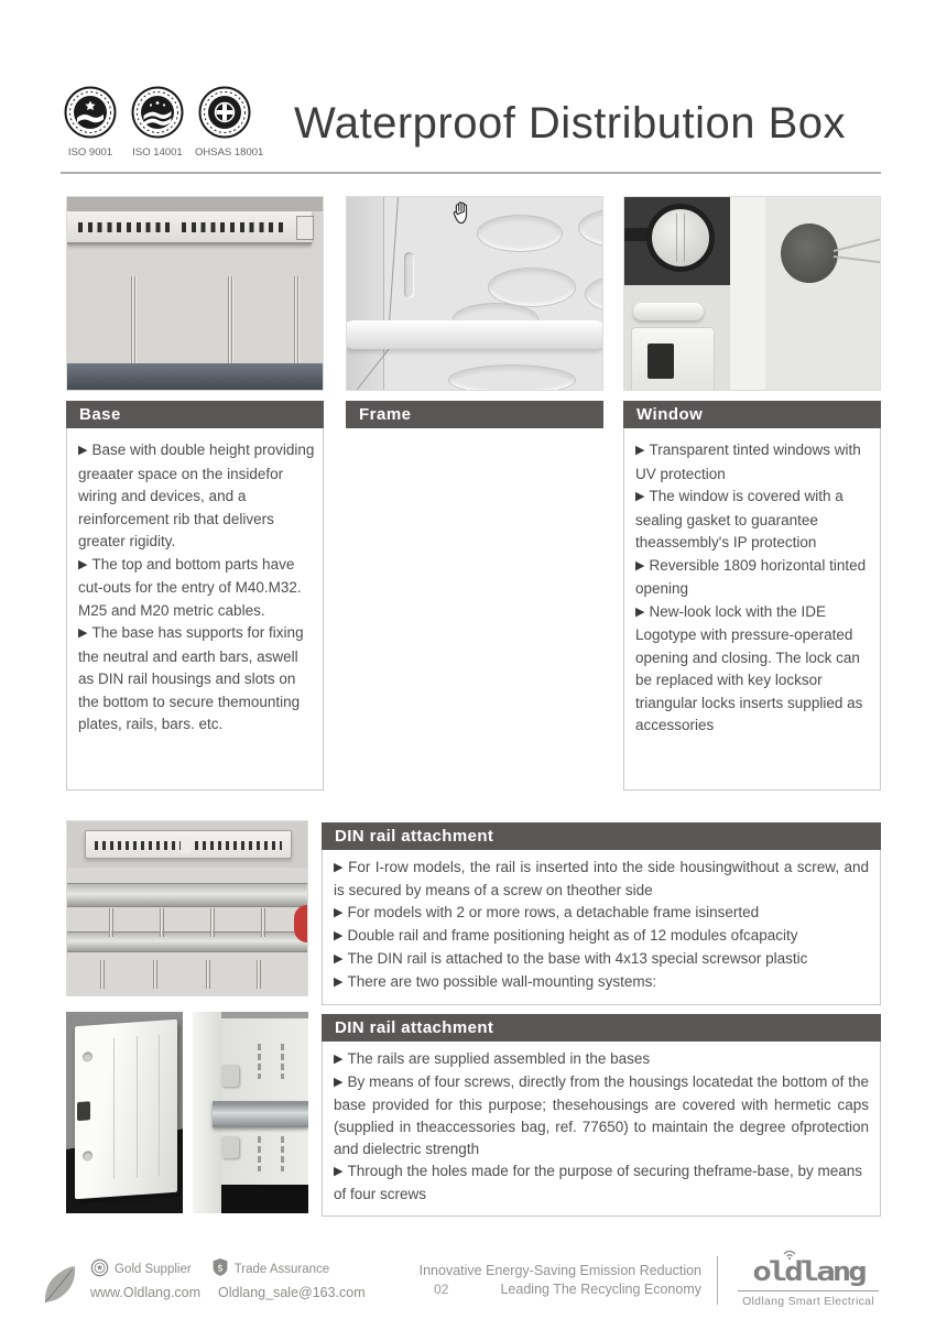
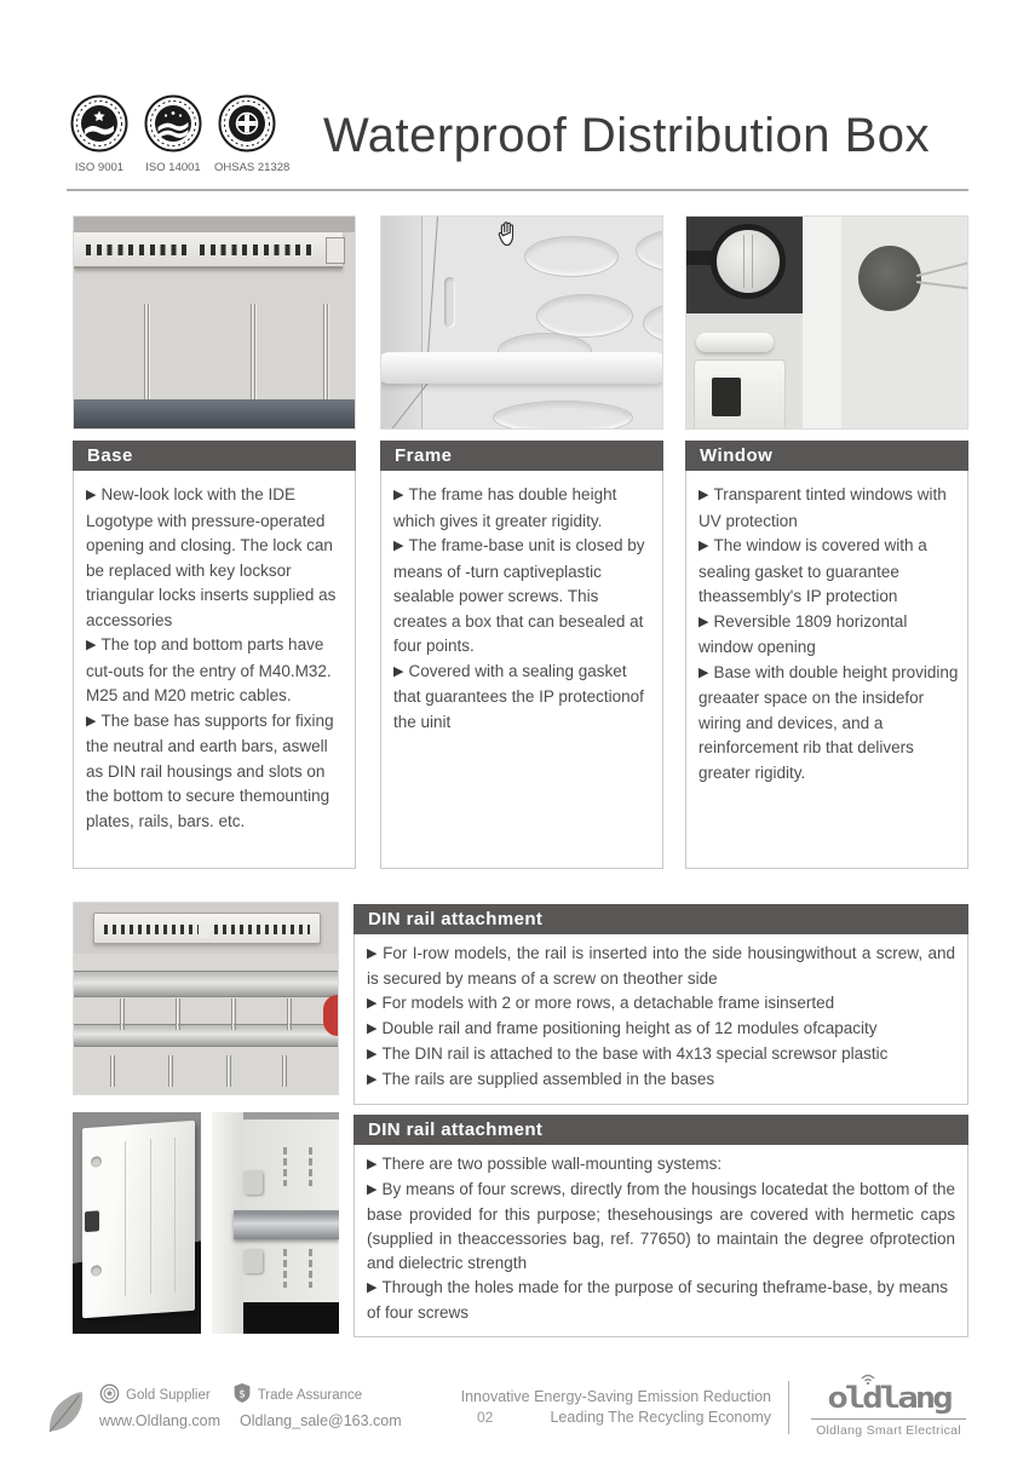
  ISO 9001
  ISO 14001
- OHSAS 18001
+ OHSAS 21328
  Waterproof Distribution Box
  Base
- ▶ Base with double height providing greaater space on the insidefor wiring and devices, and a reinforcement rib that delivers greater rigidity.
+ ▶ New-look lock with the IDE Logotype with pressure-operated opening and closing. The lock can be replaced with key locksor triangular locks inserts supplied as accessories
  ▶ The top and bottom parts have cut-outs for the entry of M40.M32. M25 and M20 metric cables.
  ▶ The base has supports for fixing the neutral and earth bars, aswell as DIN rail housings and slots on the bottom to secure themounting plates, rails, bars. etc.
  Frame
+ ▶ The frame has double height which gives it greater rigidity.
+ ▶ The frame-base unit is closed by means of -turn captiveplastic sealable power screws. This creates a box that can besealed at four points.
+ ▶ Covered with a sealing gasket that guarantees the IP protectionof the uinit
  Window
  ▶ Transparent tinted windows with UV protection
  ▶ The window is covered with a sealing gasket to guarantee theassembly's IP protection
- ▶ Reversible 1809 horizontal tinted opening
+ ▶ Reversible 1809 horizontal window opening
- ▶ New-look lock with the IDE Logotype with pressure-operated opening and closing. The lock can be replaced with key locksor triangular locks inserts supplied as accessories
+ ▶ Base with double height providing greaater space on the insidefor wiring and devices, and a reinforcement rib that delivers greater rigidity.
  DIN rail attachment
  ▶ For I-row models, the rail is inserted into the side housingwithout a screw, and is secured by means of a screw on theother side
  ▶ For models with 2 or more rows, a detachable frame isinserted
  ▶ Double rail and frame positioning height as of 12 modules ofcapacity
  ▶ The DIN rail is attached to the base with 4x13 special screwsor plastic
- ▶ There are two possible wall-mounting systems:
+ ▶ The rails are supplied assembled in the bases
  DIN rail attachment
- ▶ The rails are supplied assembled in the bases
+ ▶ There are two possible wall-mounting systems:
  ▶ By means of four screws, directly from the housings locatedat the bottom of the base provided for this purpose; thesehousings are covered with hermetic caps (supplied in theaccessories bag, ref. 77650) to maintain the degree ofprotection and dielectric strength
  ▶ Through the holes made for the purpose of securing theframe-base, by means of four screws
  Gold Supplier
  $
  Trade Assurance
  www.Oldlang.com
  Oldlang_sale@163.com
  02
  Innovative Energy-Saving Emission Reduction
  Leading The Recycling Economy
  oldlang
  Oldlang Smart Electrical
